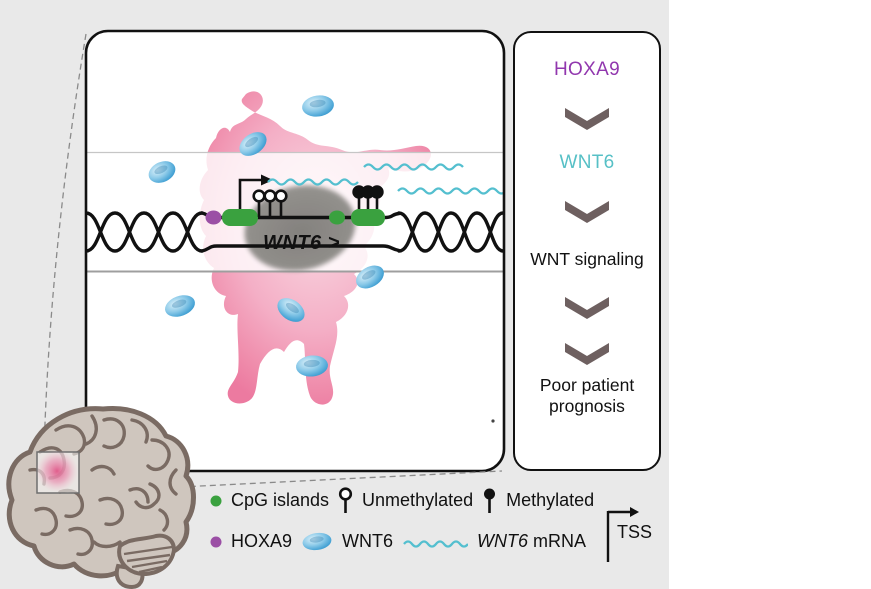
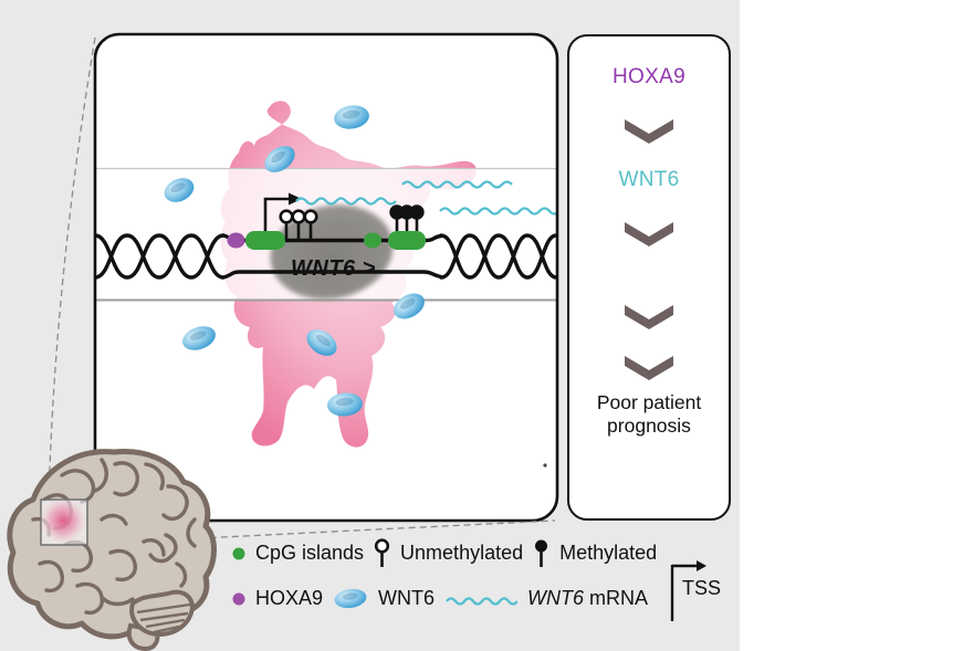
  WNT6 >
  HOXA9
  WNT6
- WNT signaling
  Poor patient
  prognosis
  CpG islands
  Unmethylated
  Methylated
  HOXA9
  WNT6
  WNT6 mRNA
  TSS
